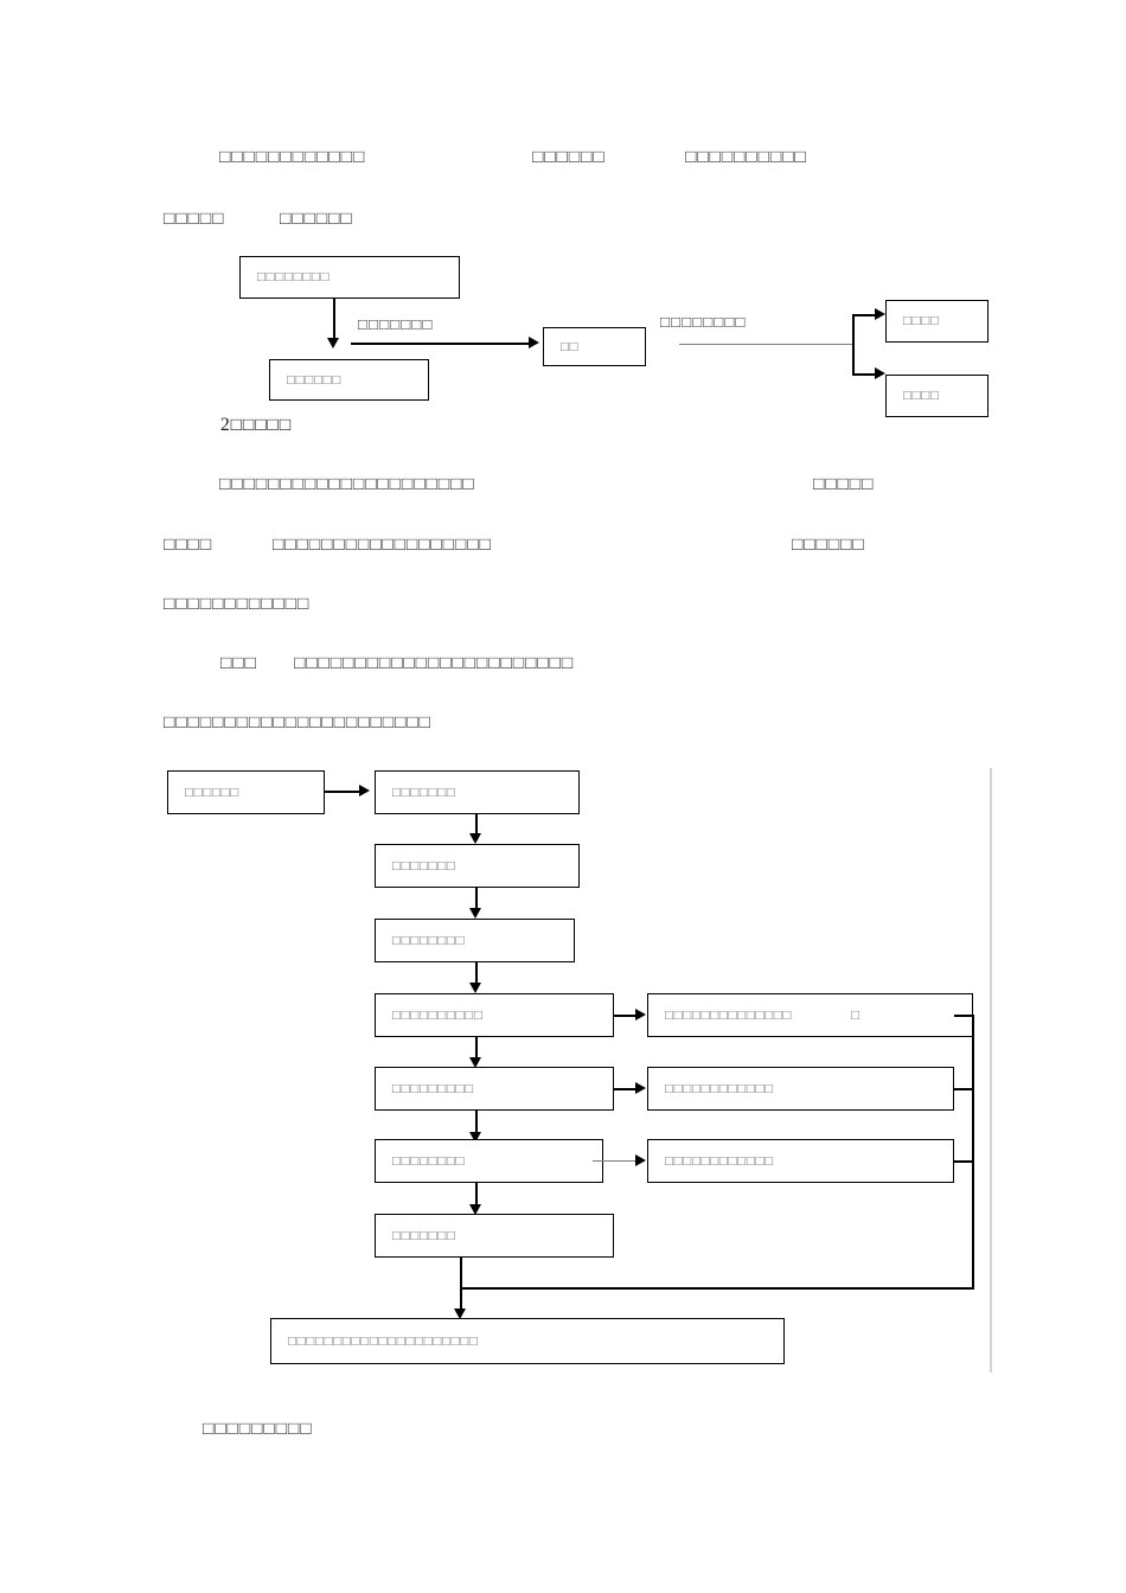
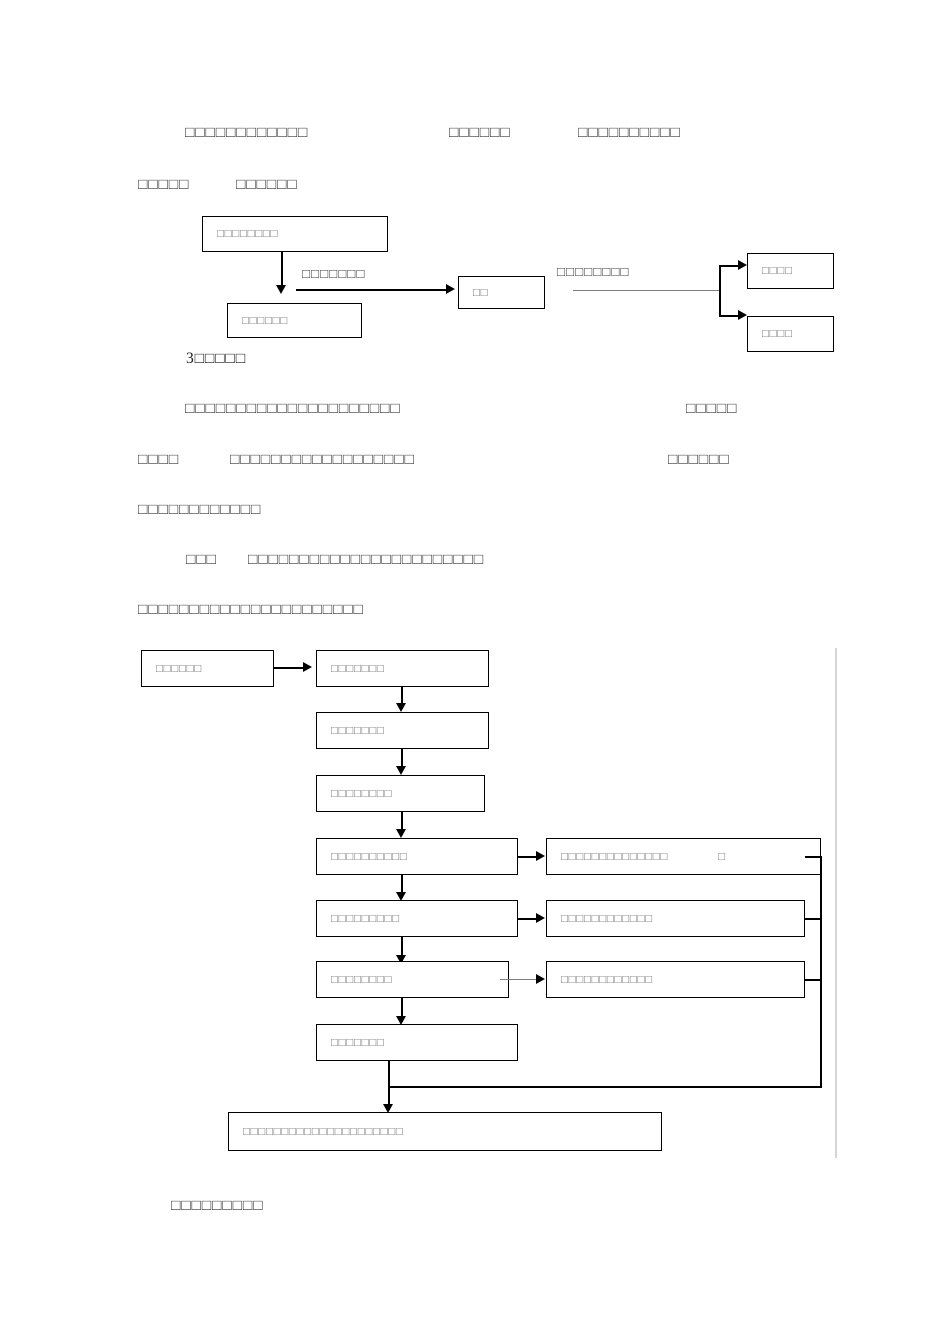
  □□□□□□□□□□□□
  □□□□□□
  □□□□□□□□□□
  □□□□□
  □□□□□□
  □□□□□□□□
  □□□□□□
  □□□□□□□
  □□
  □□□□□□□□
  □□□□
  □□□□
- 2□□□□□
+ 3□□□□□
  □□□□□□□□□□□□□□□□□□□□□
  □□□□□
  □□□□
  □□□□□□□□□□□□□□□□□□
  □□□□□□
  □□□□□□□□□□□□
  □□□
  □□□□□□□□□□□□□□□□□□□□□□□
  □□□□□□□□□□□□□□□□□□□□□□
  □□□□□□
  □□□□□□□
  □□□□□□□
  □□□□□□□□
  □□□□□□□□□□
  □□□□□□□□□□□□□□ □
  □□□□□□□□□
  □□□□□□□□□□□□
  □□□□□□□□
  □□□□□□□□□□□□
  □□□□□□□
  □□□□□□□□□□□□□□□□□□□□□
  □□□□□□□□□
